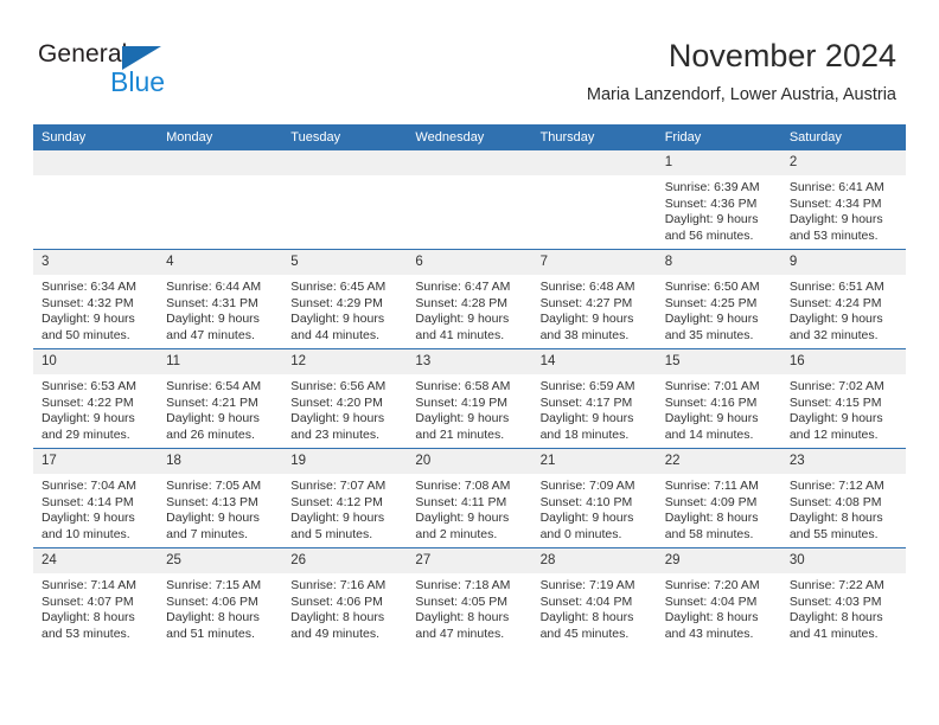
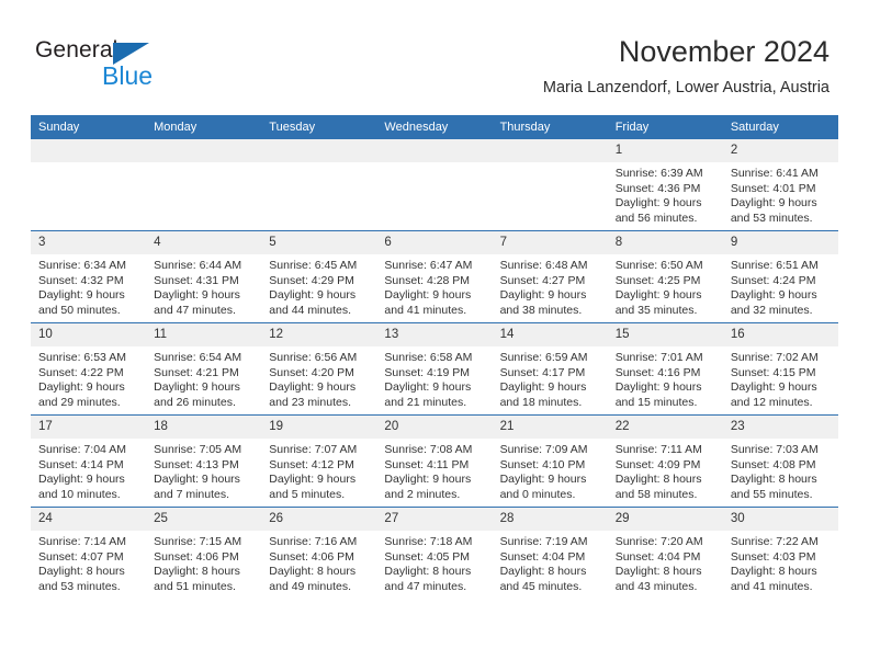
  General
  Blue
  November 2024
  Maria Lanzendorf, Lower Austria, Austria
  Sunday	Monday	Tuesday	Wednesday	Thursday	Friday	Saturday
- 					1Sunrise: 6:39 AMSunset: 4:36 PMDaylight: 9 hoursand 56 minutes.	2Sunrise: 6:41 AMSunset: 4:34 PMDaylight: 9 hoursand 53 minutes.
+ 					1Sunrise: 6:39 AMSunset: 4:36 PMDaylight: 9 hoursand 56 minutes.	2Sunrise: 6:41 AMSunset: 4:01 PMDaylight: 9 hoursand 53 minutes.
  3Sunrise: 6:34 AMSunset: 4:32 PMDaylight: 9 hoursand 50 minutes.	4Sunrise: 6:44 AMSunset: 4:31 PMDaylight: 9 hoursand 47 minutes.	5Sunrise: 6:45 AMSunset: 4:29 PMDaylight: 9 hoursand 44 minutes.	6Sunrise: 6:47 AMSunset: 4:28 PMDaylight: 9 hoursand 41 minutes.	7Sunrise: 6:48 AMSunset: 4:27 PMDaylight: 9 hoursand 38 minutes.	8Sunrise: 6:50 AMSunset: 4:25 PMDaylight: 9 hoursand 35 minutes.	9Sunrise: 6:51 AMSunset: 4:24 PMDaylight: 9 hoursand 32 minutes.
- 10Sunrise: 6:53 AMSunset: 4:22 PMDaylight: 9 hoursand 29 minutes.	11Sunrise: 6:54 AMSunset: 4:21 PMDaylight: 9 hoursand 26 minutes.	12Sunrise: 6:56 AMSunset: 4:20 PMDaylight: 9 hoursand 23 minutes.	13Sunrise: 6:58 AMSunset: 4:19 PMDaylight: 9 hoursand 21 minutes.	14Sunrise: 6:59 AMSunset: 4:17 PMDaylight: 9 hoursand 18 minutes.	15Sunrise: 7:01 AMSunset: 4:16 PMDaylight: 9 hoursand 14 minutes.	16Sunrise: 7:02 AMSunset: 4:15 PMDaylight: 9 hoursand 12 minutes.
+ 10Sunrise: 6:53 AMSunset: 4:22 PMDaylight: 9 hoursand 29 minutes.	11Sunrise: 6:54 AMSunset: 4:21 PMDaylight: 9 hoursand 26 minutes.	12Sunrise: 6:56 AMSunset: 4:20 PMDaylight: 9 hoursand 23 minutes.	13Sunrise: 6:58 AMSunset: 4:19 PMDaylight: 9 hoursand 21 minutes.	14Sunrise: 6:59 AMSunset: 4:17 PMDaylight: 9 hoursand 18 minutes.	15Sunrise: 7:01 AMSunset: 4:16 PMDaylight: 9 hoursand 15 minutes.	16Sunrise: 7:02 AMSunset: 4:15 PMDaylight: 9 hoursand 12 minutes.
- 17Sunrise: 7:04 AMSunset: 4:14 PMDaylight: 9 hoursand 10 minutes.	18Sunrise: 7:05 AMSunset: 4:13 PMDaylight: 9 hoursand 7 minutes.	19Sunrise: 7:07 AMSunset: 4:12 PMDaylight: 9 hoursand 5 minutes.	20Sunrise: 7:08 AMSunset: 4:11 PMDaylight: 9 hoursand 2 minutes.	21Sunrise: 7:09 AMSunset: 4:10 PMDaylight: 9 hoursand 0 minutes.	22Sunrise: 7:11 AMSunset: 4:09 PMDaylight: 8 hoursand 58 minutes.	23Sunrise: 7:12 AMSunset: 4:08 PMDaylight: 8 hoursand 55 minutes.
+ 17Sunrise: 7:04 AMSunset: 4:14 PMDaylight: 9 hoursand 10 minutes.	18Sunrise: 7:05 AMSunset: 4:13 PMDaylight: 9 hoursand 7 minutes.	19Sunrise: 7:07 AMSunset: 4:12 PMDaylight: 9 hoursand 5 minutes.	20Sunrise: 7:08 AMSunset: 4:11 PMDaylight: 9 hoursand 2 minutes.	21Sunrise: 7:09 AMSunset: 4:10 PMDaylight: 9 hoursand 0 minutes.	22Sunrise: 7:11 AMSunset: 4:09 PMDaylight: 8 hoursand 58 minutes.	23Sunrise: 7:03 AMSunset: 4:08 PMDaylight: 8 hoursand 55 minutes.
  24Sunrise: 7:14 AMSunset: 4:07 PMDaylight: 8 hoursand 53 minutes.	25Sunrise: 7:15 AMSunset: 4:06 PMDaylight: 8 hoursand 51 minutes.	26Sunrise: 7:16 AMSunset: 4:06 PMDaylight: 8 hoursand 49 minutes.	27Sunrise: 7:18 AMSunset: 4:05 PMDaylight: 8 hoursand 47 minutes.	28Sunrise: 7:19 AMSunset: 4:04 PMDaylight: 8 hoursand 45 minutes.	29Sunrise: 7:20 AMSunset: 4:04 PMDaylight: 8 hoursand 43 minutes.	30Sunrise: 7:22 AMSunset: 4:03 PMDaylight: 8 hoursand 41 minutes.
